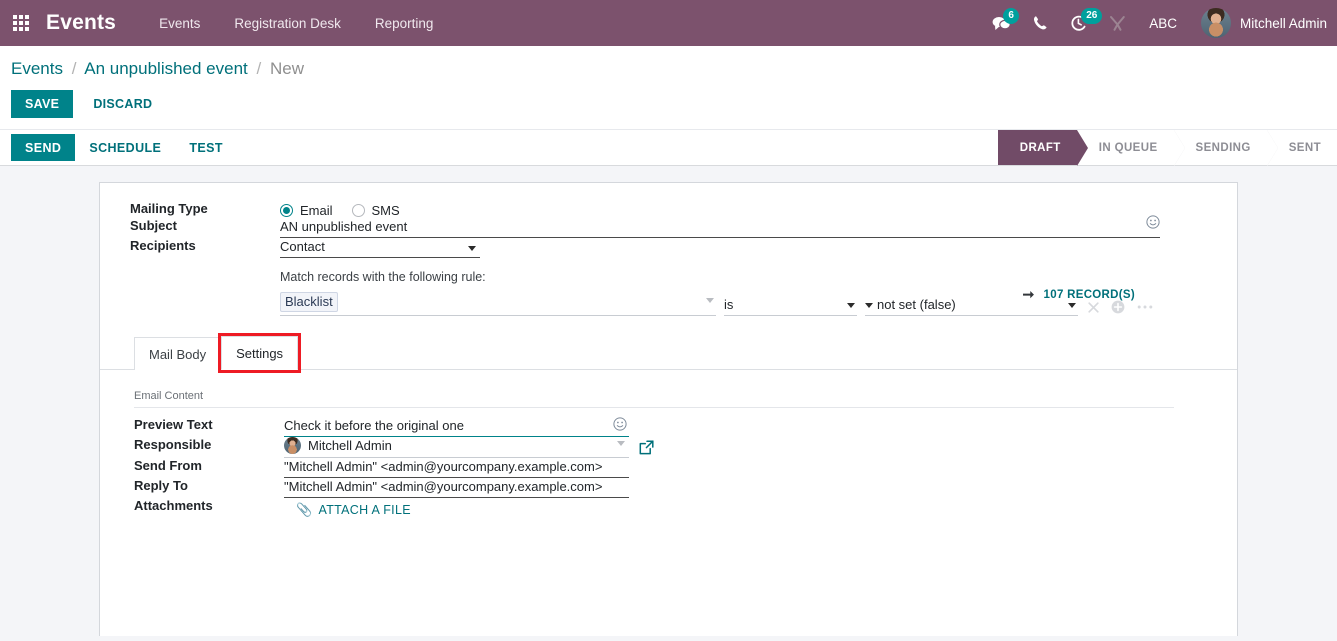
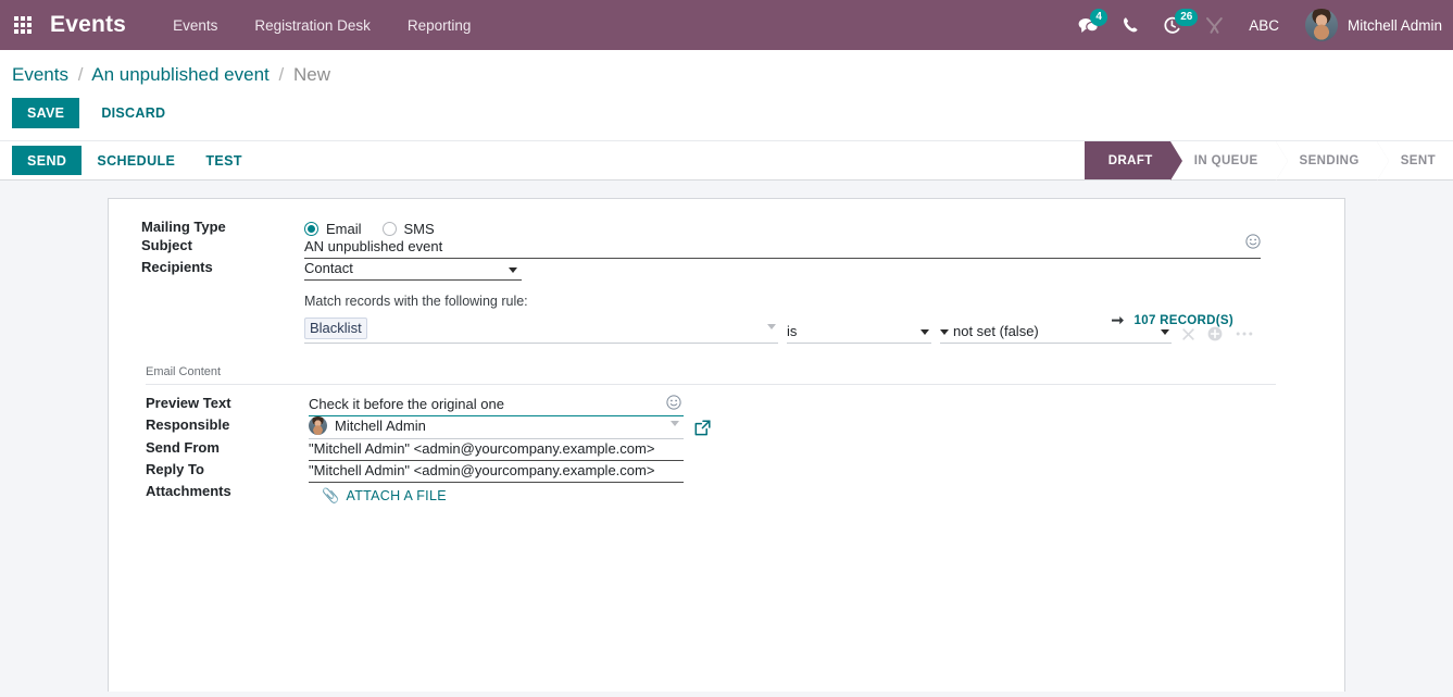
  Events
  Events
  Registration Desk
  Reporting
- 6
+ 4
  26
  ABC
  Mitchell Admin
  Events / An unpublished event / New
  SAVE
  DISCARD
  SEND
  SCHEDULE
  TEST
  DRAFT
  IN QUEUE
  SENDING
  SENT
  Mailing Type	Email SMS
  Subject	AN unpublished event
  Recipients	Contact
  	Match records with the following rule: ➞ 107 RECORD(S) Blacklist is not set (false)
- Mail Body
- Settings
  Email Content
  Preview Text	Check it before the original one
  Responsible	Mitchell Admin
  Send From	"Mitchell Admin" <admin@yourcompany.example.com>
  Reply To	"Mitchell Admin" <admin@yourcompany.example.com>
  Attachments	📎 ATTACH A FILE
